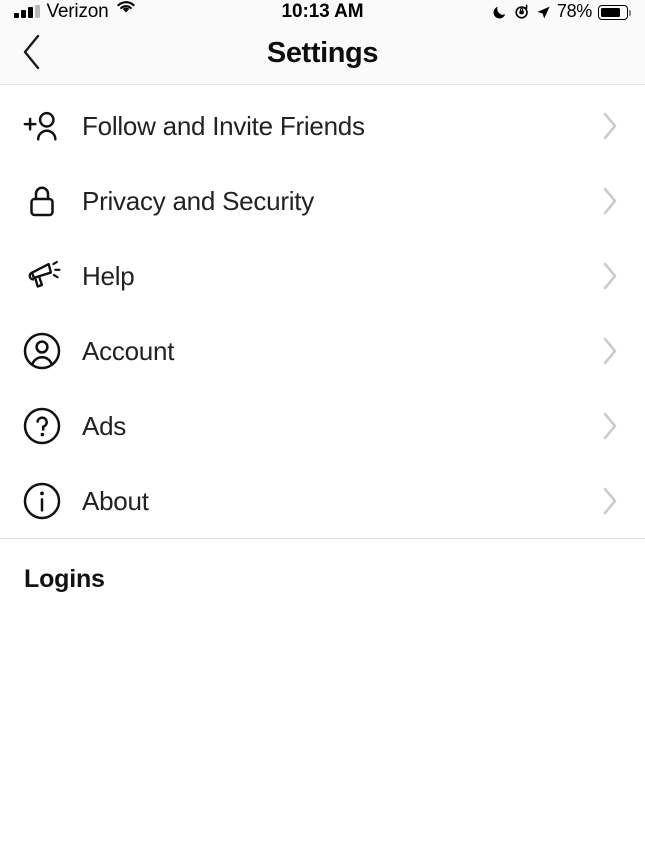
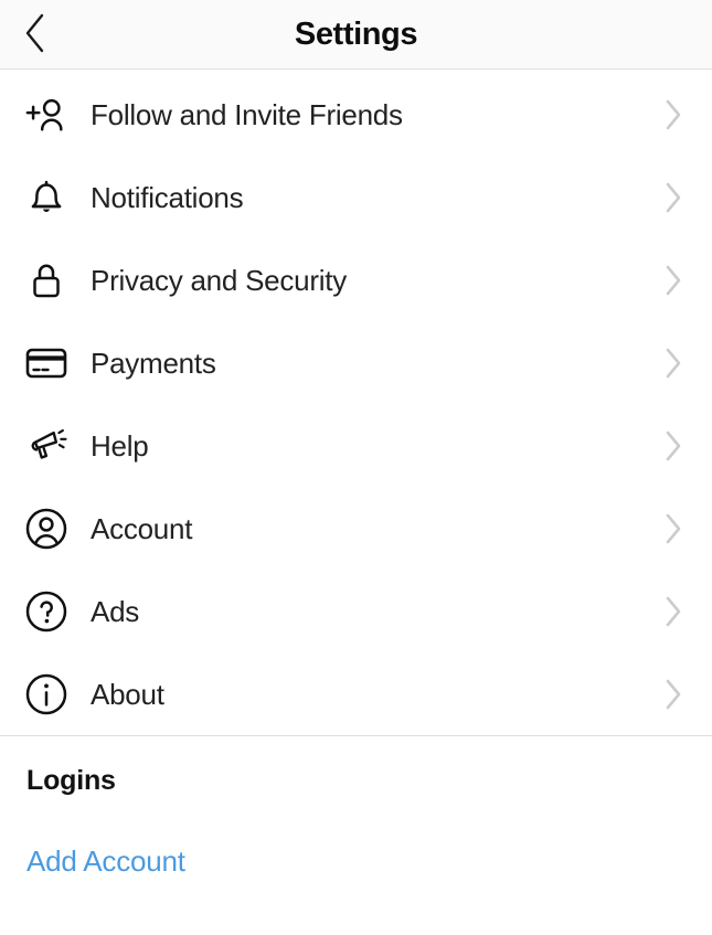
- Verizon
- 10:13 AM
- 78%
  Settings
  Follow and Invite Friends
+ Notifications
  Privacy and Security
+ Payments
  Help
  Account
  Ads
  About
  Logins
+ Add Account
